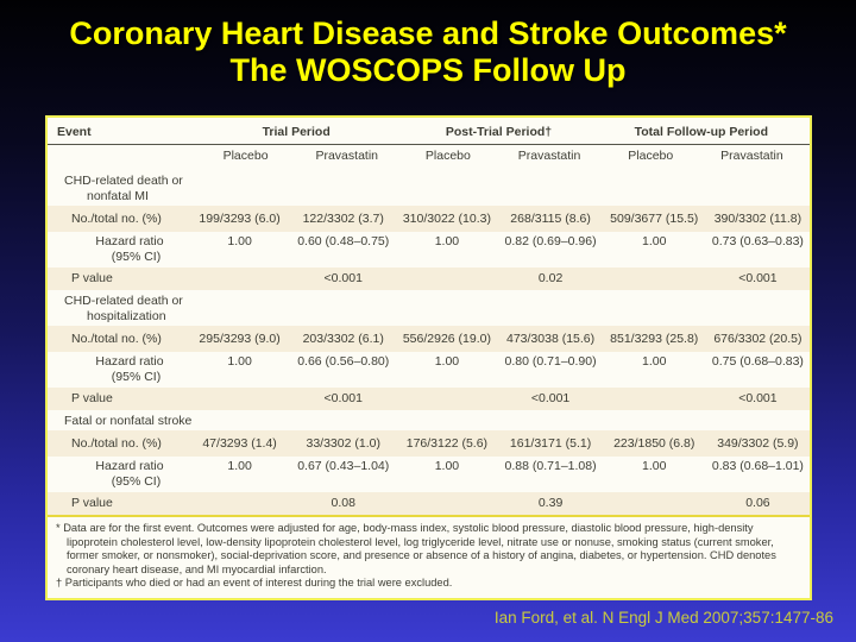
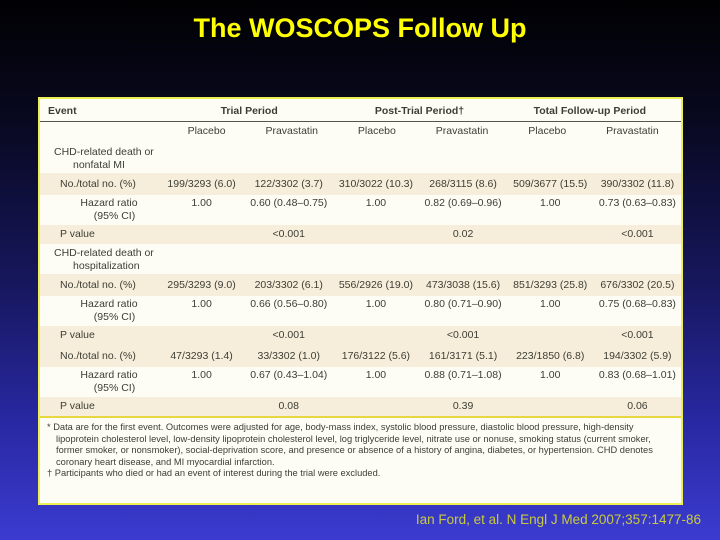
- Coronary Heart Disease and Stroke Outcomes*
  The WOSCOPS Follow Up
  Event
  Trial Period
  Post-Trial Period†
  Total Follow-up Period
  Placebo
  Pravastatin
  Placebo
  Pravastatin
  Placebo
  Pravastatin
  CHD-related death or
  nonfatal MI
  No./total no. (%)
  199/3293 (6.0)
  122/3302 (3.7)
  310/3022 (10.3)
  268/3115 (8.6)
  509/3677 (15.5)
  390/3302 (11.8)
  Hazard ratio
  (95% CI)
  1.00
  0.60 (0.48–0.75)
  1.00
  0.82 (0.69–0.96)
  1.00
  0.73 (0.63–0.83)
  P value
  <0.001
  0.02
  <0.001
  CHD-related death or
  hospitalization
  No./total no. (%)
  295/3293 (9.0)
  203/3302 (6.1)
  556/2926 (19.0)
  473/3038 (15.6)
  851/3293 (25.8)
  676/3302 (20.5)
  Hazard ratio
  (95% CI)
  1.00
  0.66 (0.56–0.80)
  1.00
  0.80 (0.71–0.90)
  1.00
  0.75 (0.68–0.83)
  P value
  <0.001
  <0.001
  <0.001
- Fatal or nonfatal stroke
  No./total no. (%)
  47/3293 (1.4)
  33/3302 (1.0)
  176/3122 (5.6)
  161/3171 (5.1)
  223/1850 (6.8)
- 349/3302 (5.9)
+ 194/3302 (5.9)
  Hazard ratio
  (95% CI)
  1.00
  0.67 (0.43–1.04)
  1.00
  0.88 (0.71–1.08)
  1.00
  0.83 (0.68–1.01)
  P value
  0.08
  0.39
  0.06
  * Data are for the first event. Outcomes were adjusted for age, body-mass index, systolic blood pressure, diastolic blood pressure, high-density lipoprotein cholesterol level, low-density lipoprotein cholesterol level, log triglyceride level, nitrate use or nonuse, smoking status (current smoker, former smoker, or nonsmoker), social-deprivation score, and presence or absence of a history of angina, diabetes, or hypertension. CHD denotes coronary heart disease, and MI myocardial infarction.
  † Participants who died or had an event of interest during the trial were excluded.
  Ian Ford, et al. N Engl J Med 2007;357:1477-86
